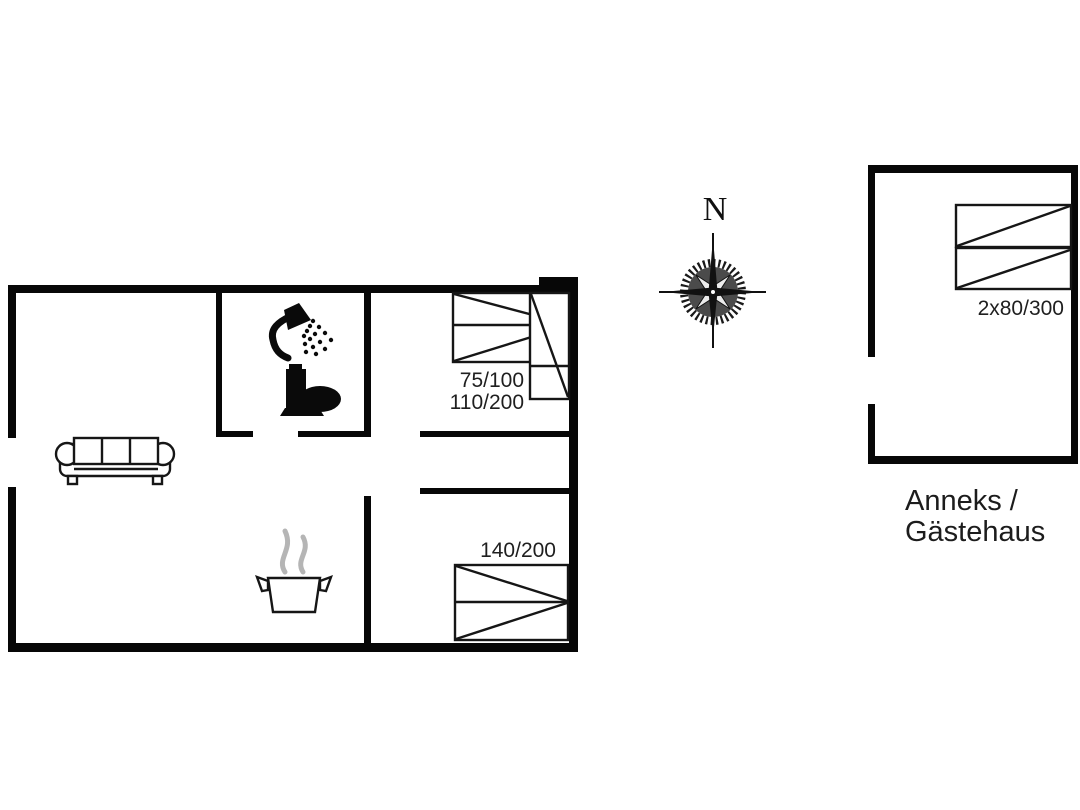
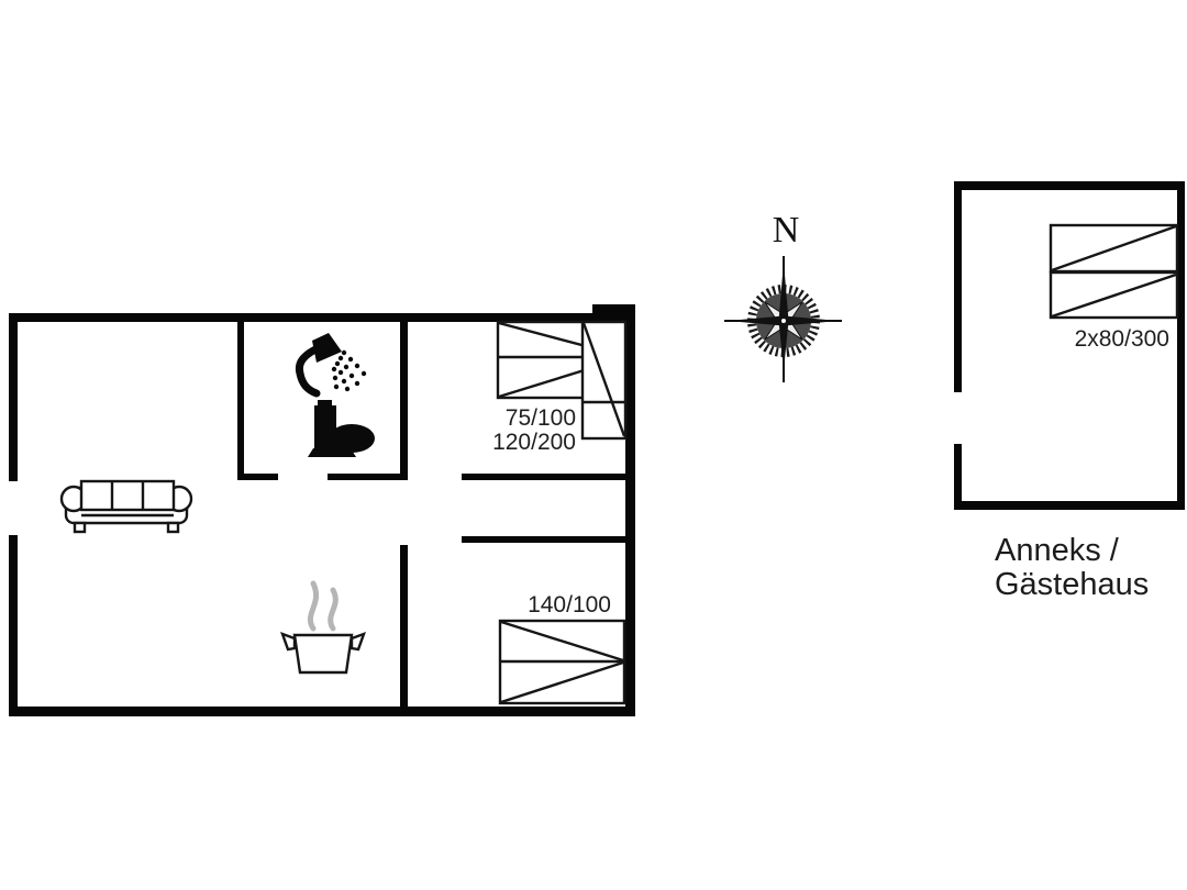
  N
  75/100
- 110/200
+ 120/200
- 140/200
+ 140/100
  2x80/300
  Anneks /
  Gästehaus
